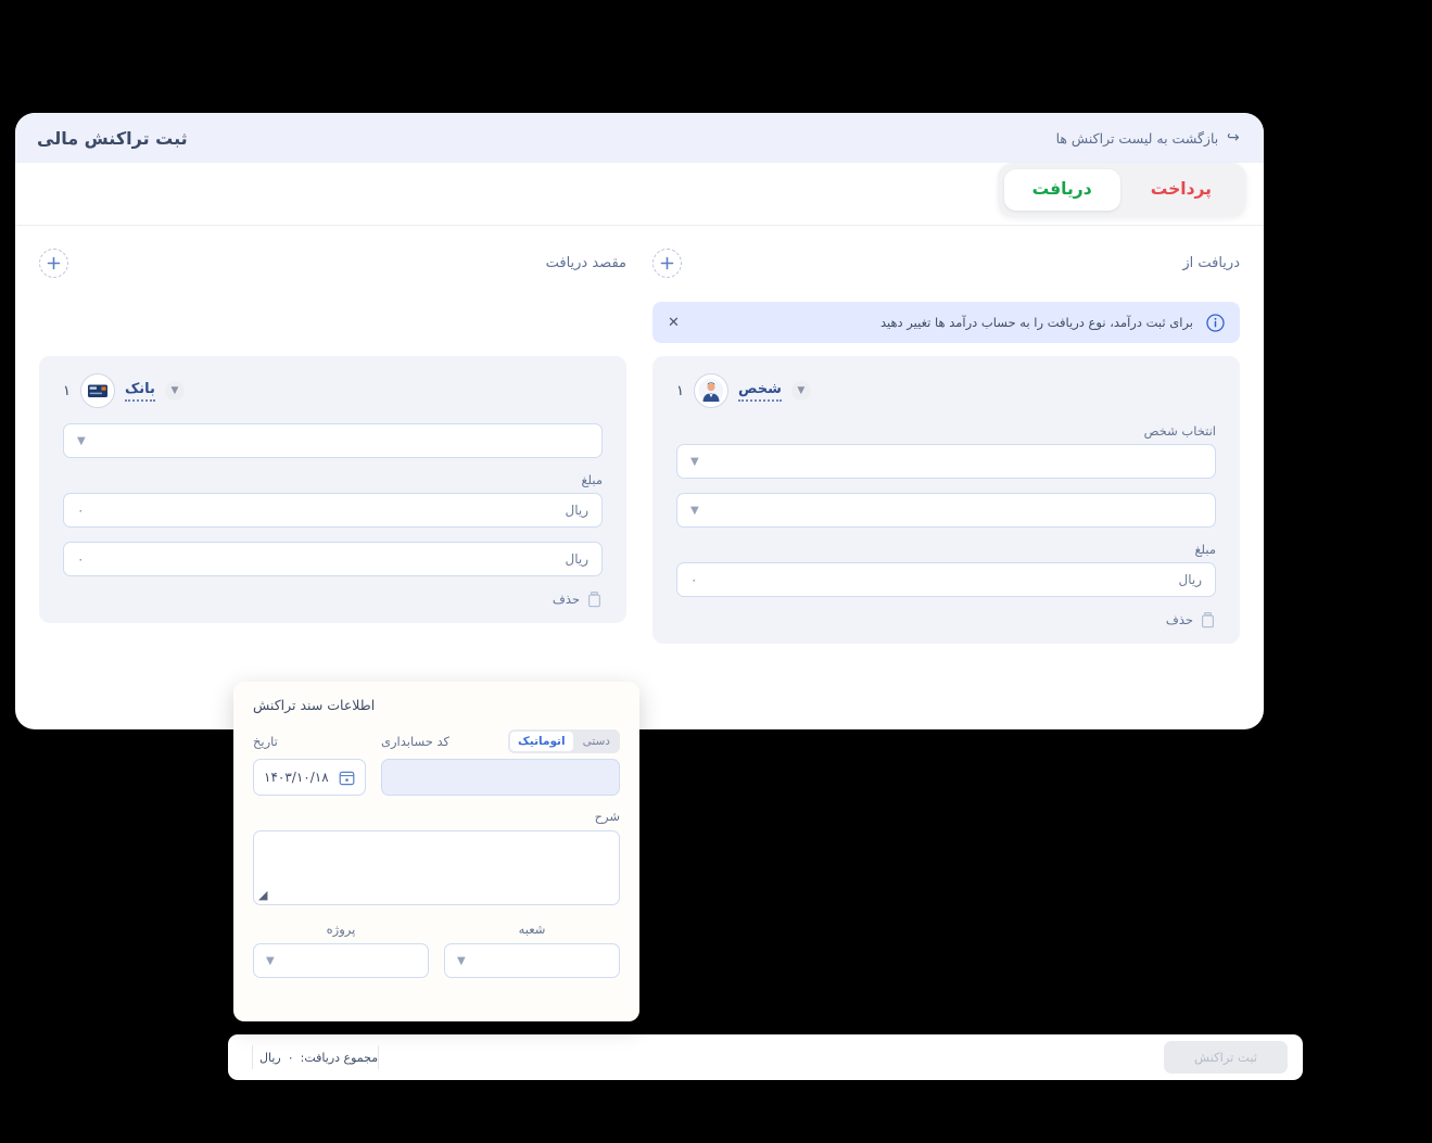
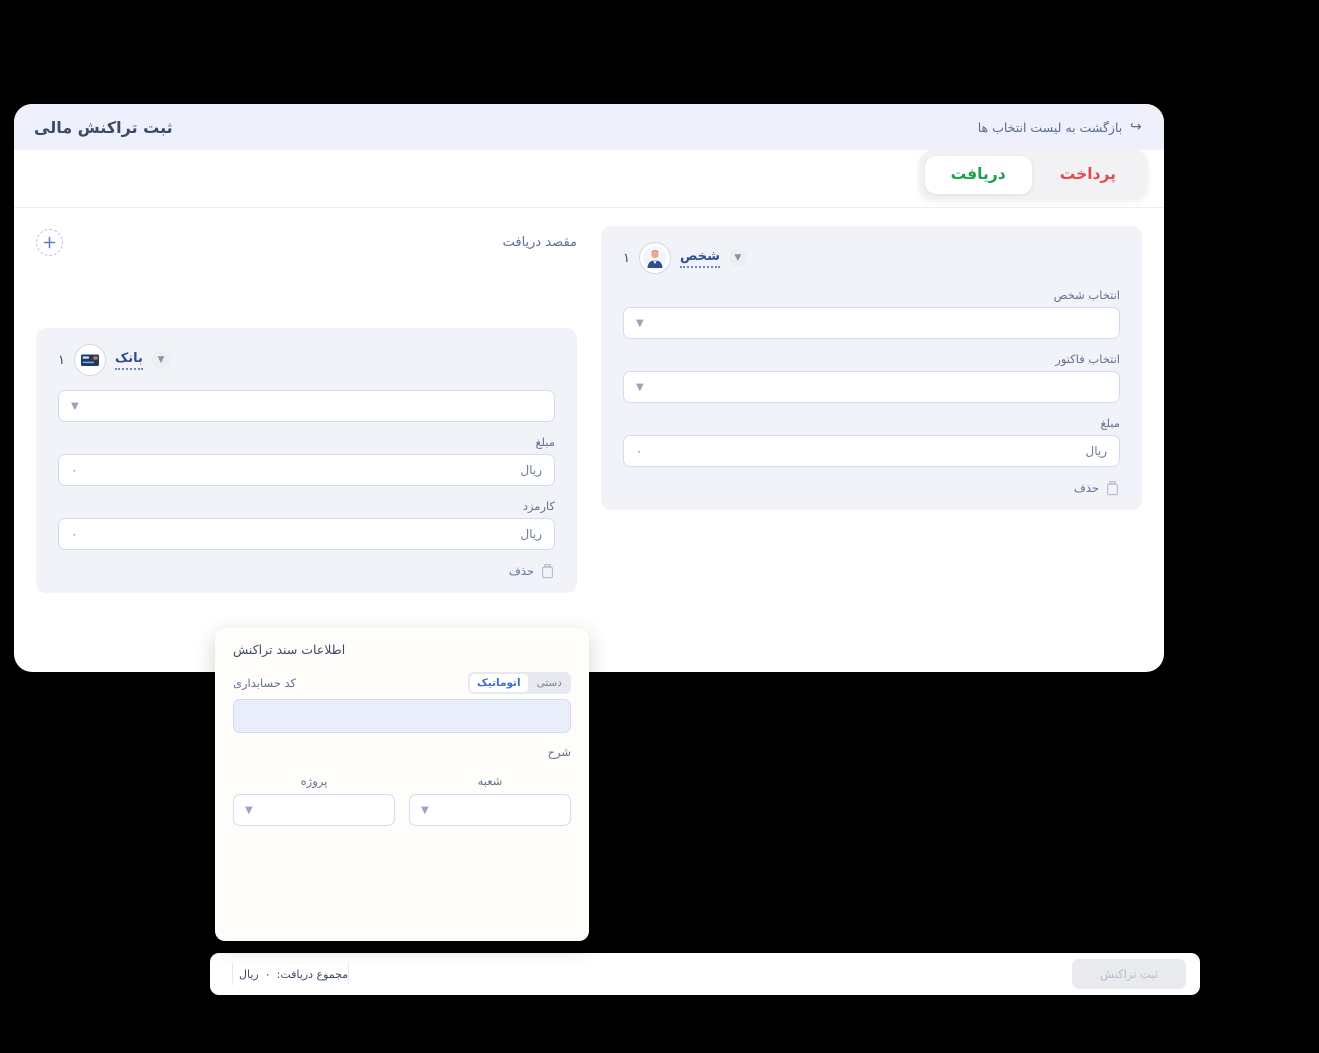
- بازگشت به لیست تراکنش ها
+ بازگشت به لیست انتخاب ها
  ثبت تراکنش مالی
  پرداخت
  دریافت
- دریافت از
- برای ثبت درآمد، نوع دریافت را به حساب درآمد ها تغییر دهید
- ✕
  ▼
  شخص
  ۱
  انتخاب شخص
  ▼
+ انتخاب فاکتور
  ▼
  مبلغ
  ریال
  ۰
  حذف
  مقصد دریافت
  ▼
  بانک
  ۱
  ▼
  مبلغ
  ریال
  ۰
+ کارمزد
  ریال
  ۰
  حذف
  اطلاعات سند تراکنش
  دستی
  اتوماتیک
  کد حسابداری
- تاریخ
- ۱۴۰۳/۱۰/۱۸
  شرح
- ◢
  شعبه
  ▼
  پروژه
  ▼
  ثبت تراکنش
  مجموع دریافت:
  ۰
  ریال
